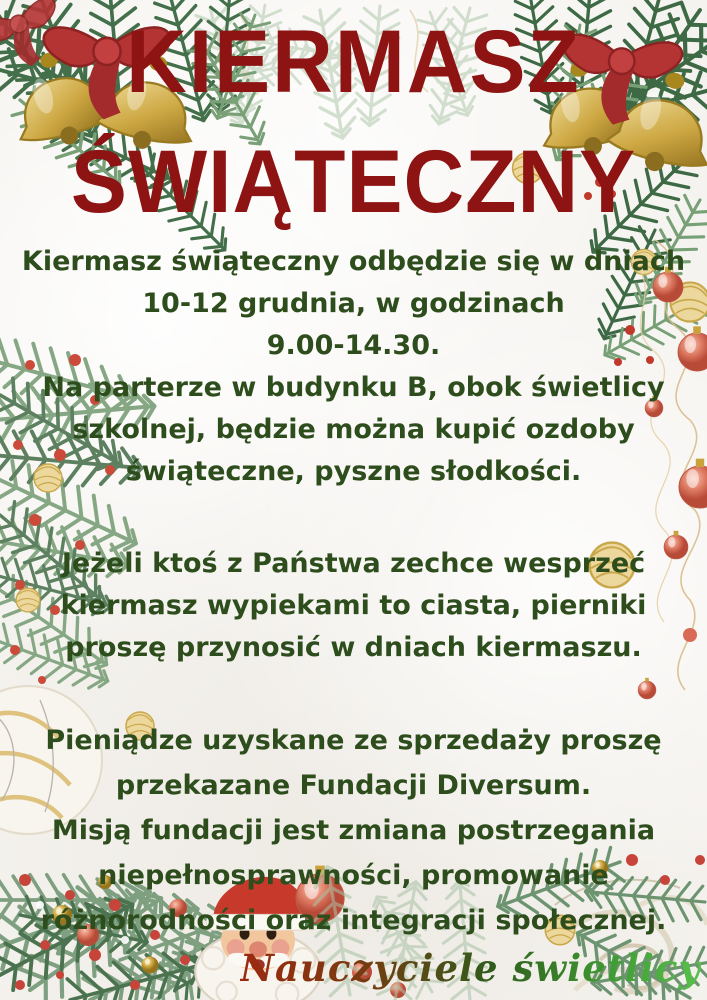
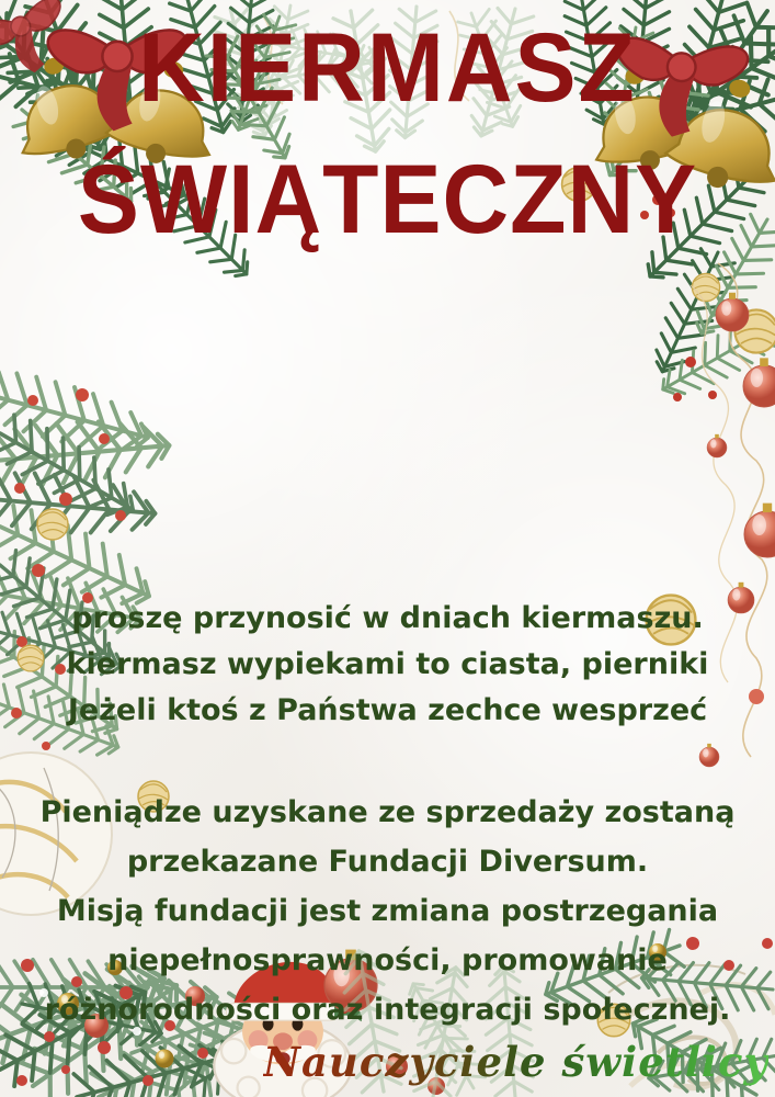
  KIERMASZ
  ŚWIĄTECZNY
- Kiermasz świąteczny odbędzie się w dniach
- 10-12 grudnia, w godzinach
- 9.00-14.30.
- Na parterze w budynku B, obok świetlicy
- szkolnej, będzie można kupić ozdoby
- świąteczne, pyszne słodkości.
- Jeżeli ktoś z Państwa zechce wesprzeć
+ proszę przynosić w dniach kiermaszu.
  kiermasz wypiekami to ciasta, pierniki
- proszę przynosić w dniach kiermaszu.
+ Jeżeli ktoś z Państwa zechce wesprzeć
- Pieniądze uzyskane ze sprzedaży proszę
+ Pieniądze uzyskane ze sprzedaży zostaną
  przekazane Fundacji Diversum.
  Misją fundacji jest zmiana postrzegania
  niepełnosprawności, promowanie
  różnorodności oraz integracji społecznej.
  Nauczyciele świetlicy
